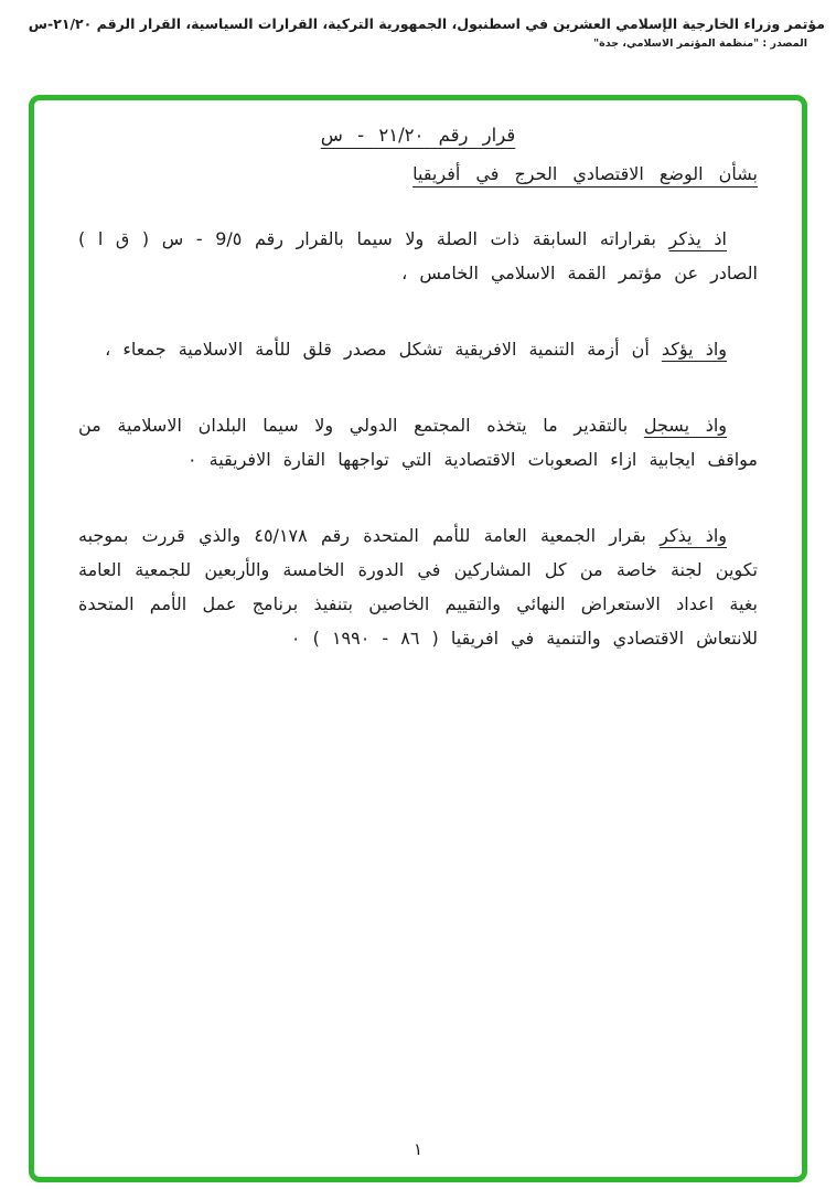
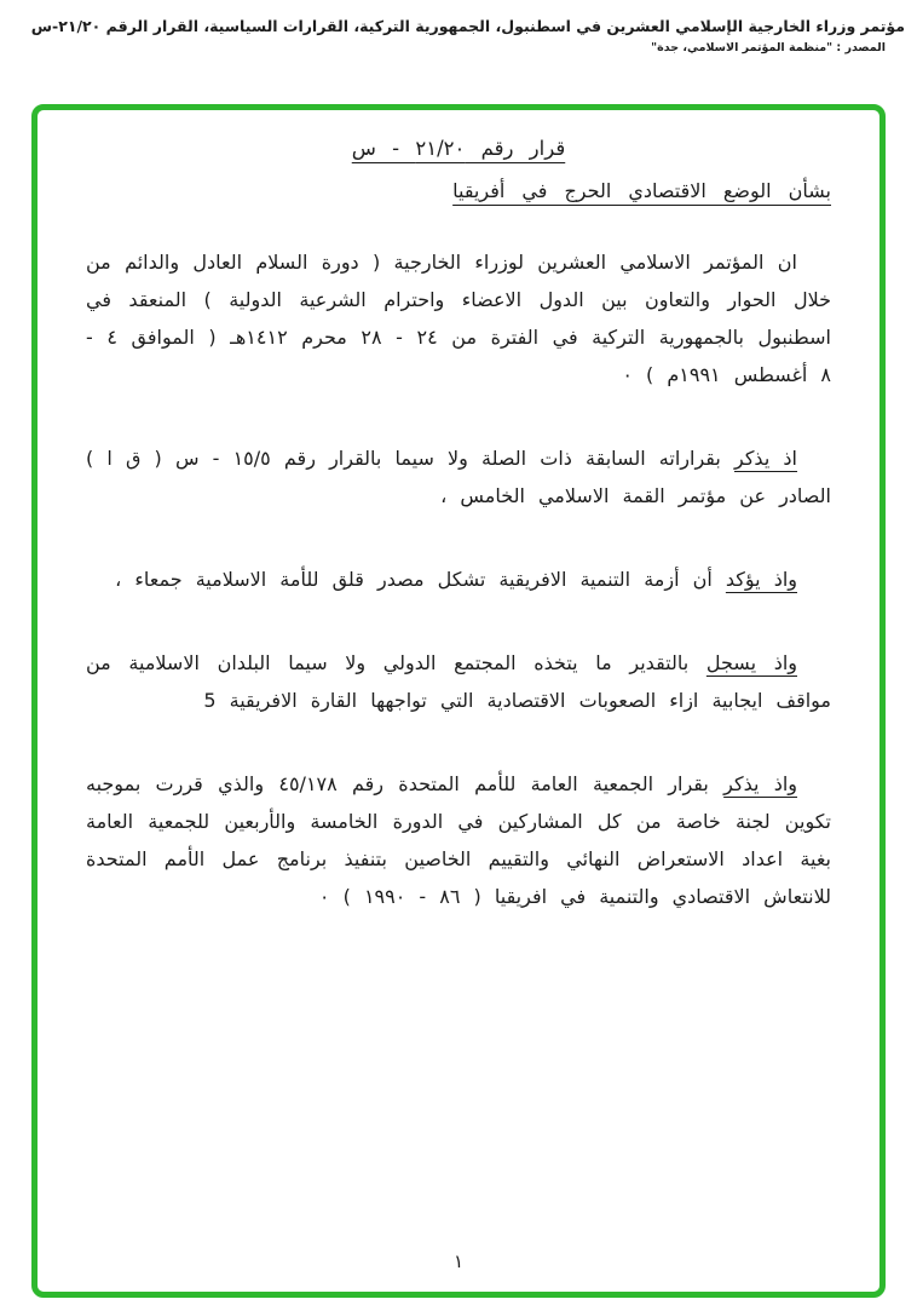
  مؤتمر وزراء الخارجية الإسلامي العشرين في اسطنبول، الجمهورية التركية، القرارات السياسية، القرار الرقم ٢١/٢٠-س
  المصدر : "منظمة المؤتمر الاسلامي، جدة"
  قرار رقم ٢١/٢٠ - س
  بشأن الوضع الاقتصادي الحرج في أفريقيا
+ ان المؤتمر الاسلامي العشرين لوزراء الخارجية ( دورة السلام العادل والدائم من خلال الحوار والتعاون بين الدول الاعضاء واحترام الشرعية الدولية ) المنعقد في اسطنبول بالجمهورية التركية في الفترة من ٢٤ - ٢٨ محرم ١٤١٢هـ ( الموافق ٤ - ٨ أغسطس ١٩٩١م ) ٠
- اذ يذكر بقراراته السابقة ذات الصلة ولا سيما بالقرار رقم 9/٥ - س ( ق ا ) الصادر عن مؤتمر القمة الاسلامي الخامس ،
+ اذ يذكر بقراراته السابقة ذات الصلة ولا سيما بالقرار رقم ١٥/٥ - س ( ق ا ) الصادر عن مؤتمر القمة الاسلامي الخامس ،
  واذ يؤكد أن أزمة التنمية الافريقية تشكل مصدر قلق للأمة الاسلامية جمعاء ،
- واذ يسجل بالتقدير ما يتخذه المجتمع الدولي ولا سيما البلدان الاسلامية من مواقف ايجابية ازاء الصعوبات الاقتصادية التي تواجهها القارة الافريقية ٠
+ واذ يسجل بالتقدير ما يتخذه المجتمع الدولي ولا سيما البلدان الاسلامية من مواقف ايجابية ازاء الصعوبات الاقتصادية التي تواجهها القارة الافريقية 5
  واذ يذكر بقرار الجمعية العامة للأمم المتحدة رقم ٤٥/١٧٨ والذي قررت بموجبه تكوين لجنة خاصة من كل المشاركين في الدورة الخامسة والأربعين للجمعية العامة بغية اعداد الاستعراض النهائي والتقييم الخاصين بتنفيذ برنامج عمل الأمم المتحدة للانتعاش الاقتصادي والتنمية في افريقيا ( ٨٦ - ١٩٩٠ ) ٠
  ١
